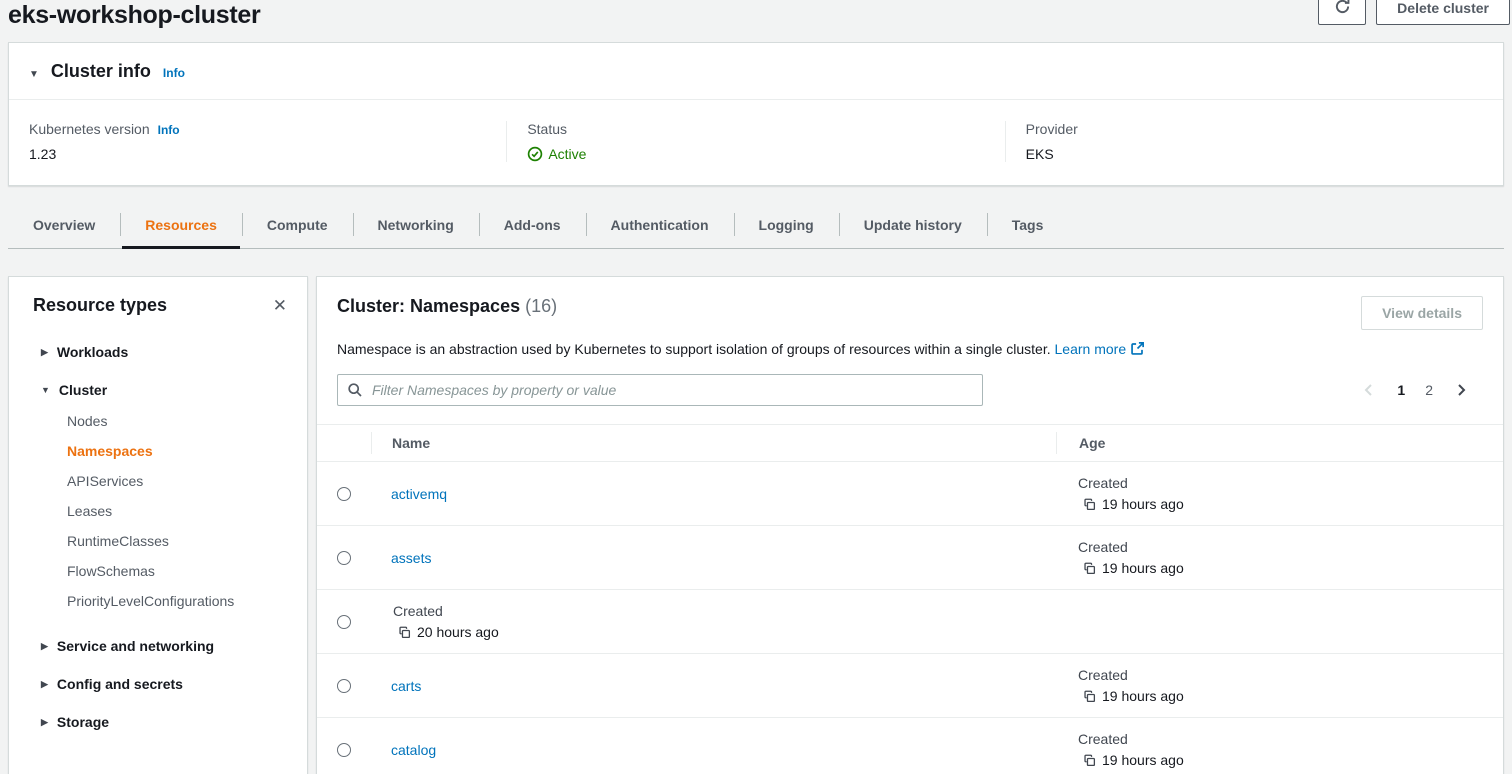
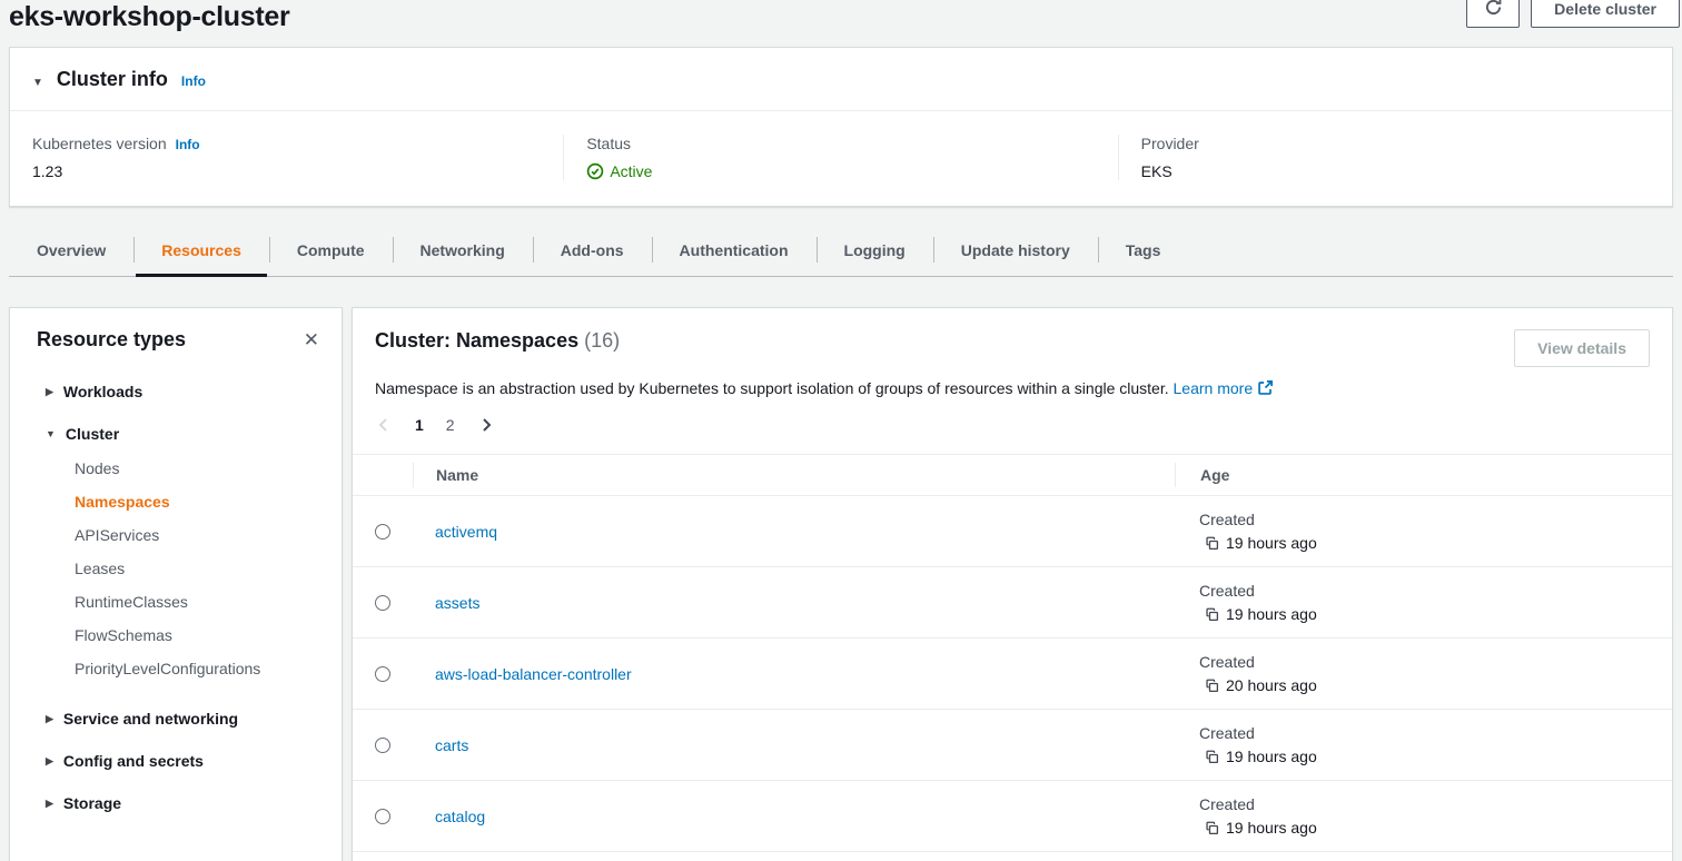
  eks-workshop-cluster
  Delete cluster
  ▼
  Cluster info
  Info
  Kubernetes version
  Info
  1.23
  Status
  Active
  Provider
  EKS
  Overview
  Resources
  Compute
  Networking
  Add-ons
  Authentication
  Logging
  Update history
  Tags
  Resource types
  ✕
  ▶
  Workloads
  ▼
  Cluster
  Nodes
  Namespaces
  APIServices
  Leases
  RuntimeClasses
  FlowSchemas
  PriorityLevelConfigurations
  ▶
  Service and networking
  ▶
  Config and secrets
  ▶
  Storage
  Cluster: Namespaces (16)
  View details
  Namespace is an abstraction used by Kubernetes to support isolation of groups of resources within a single cluster. Learn more
- Filter Namespaces by property or value
  1
  2
  Name
  Age
  activemq
  Created
  19 hours ago
  assets
  Created
  19 hours ago
+ aws-load-balancer-controller
  Created
  20 hours ago
  carts
  Created
  19 hours ago
  catalog
  Created
  19 hours ago
